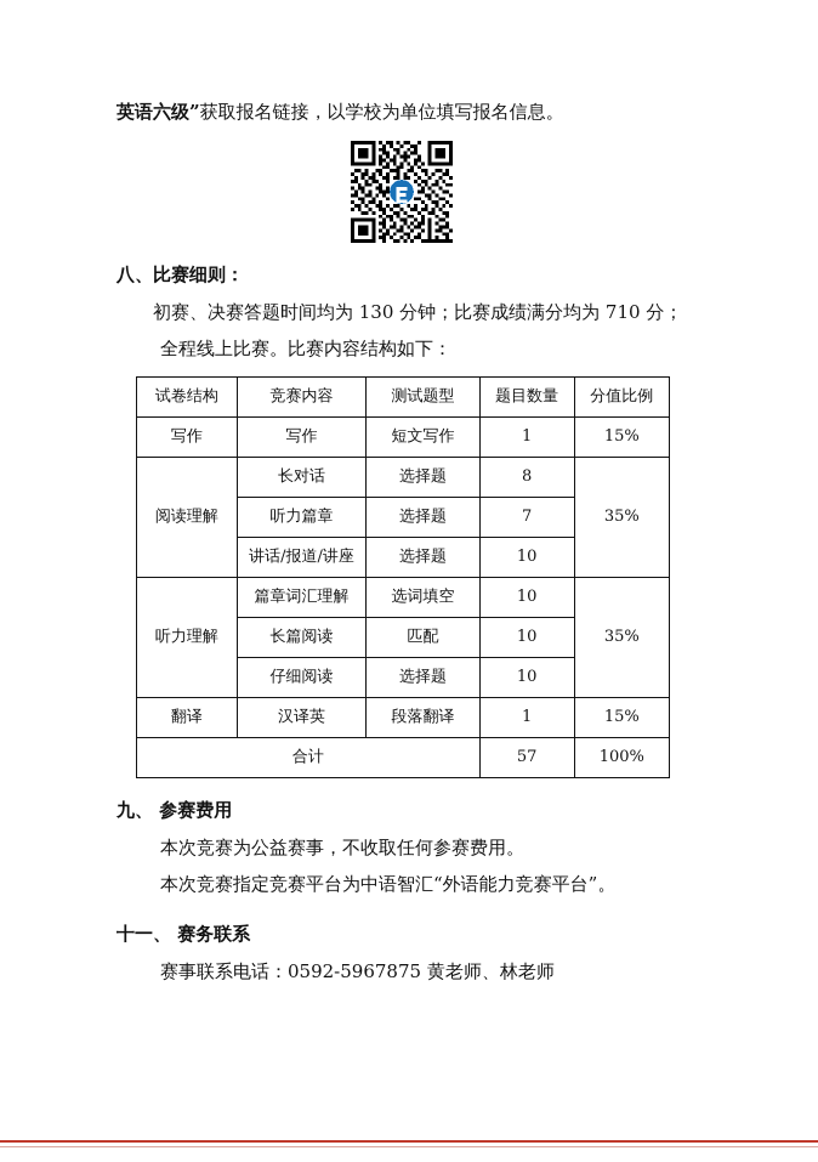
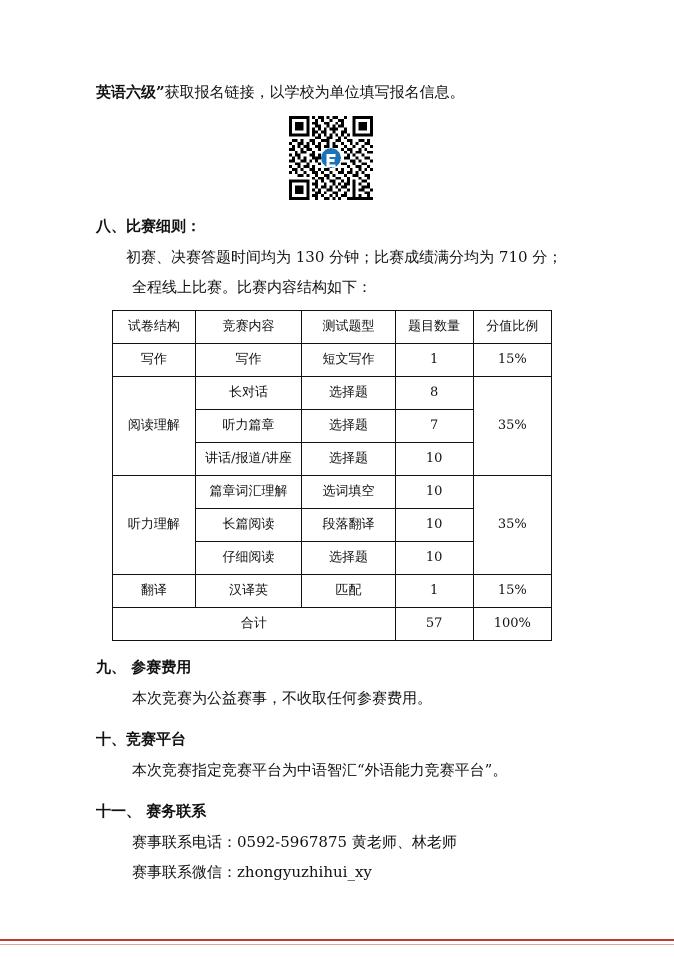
  英语六级”获取报名链接，以学校为单位填写报名信息。
  八、比赛细则：
  初赛、决赛答题时间均为 130 分钟；比赛成绩满分均为 710 分；
  全程线上比赛。比赛内容结构如下：
  试卷结构	竞赛内容	测试题型	题目数量	分值比例
  写作	写作	短文写作	1	15%
  阅读理解	长对话	选择题	8	35%
  听力篇章	选择题	7
  讲话/报道/讲座	选择题	10
  听力理解	篇章词汇理解	选词填空	10	35%
- 长篇阅读	匹配	10
+ 长篇阅读	段落翻译	10
  仔细阅读	选择题	10
- 翻译	汉译英	段落翻译	1	15%
+ 翻译	汉译英	匹配	1	15%
  合计	57	100%
  九、 参赛费用
  本次竞赛为公益赛事，不收取任何参赛费用。
+ 十、竞赛平台
  本次竞赛指定竞赛平台为中语智汇“外语能力竞赛平台”。
  十一、 赛务联系
  赛事联系电话：0592-5967875 黄老师、林老师
+ 赛事联系微信：zhongyuzhihui_xy
